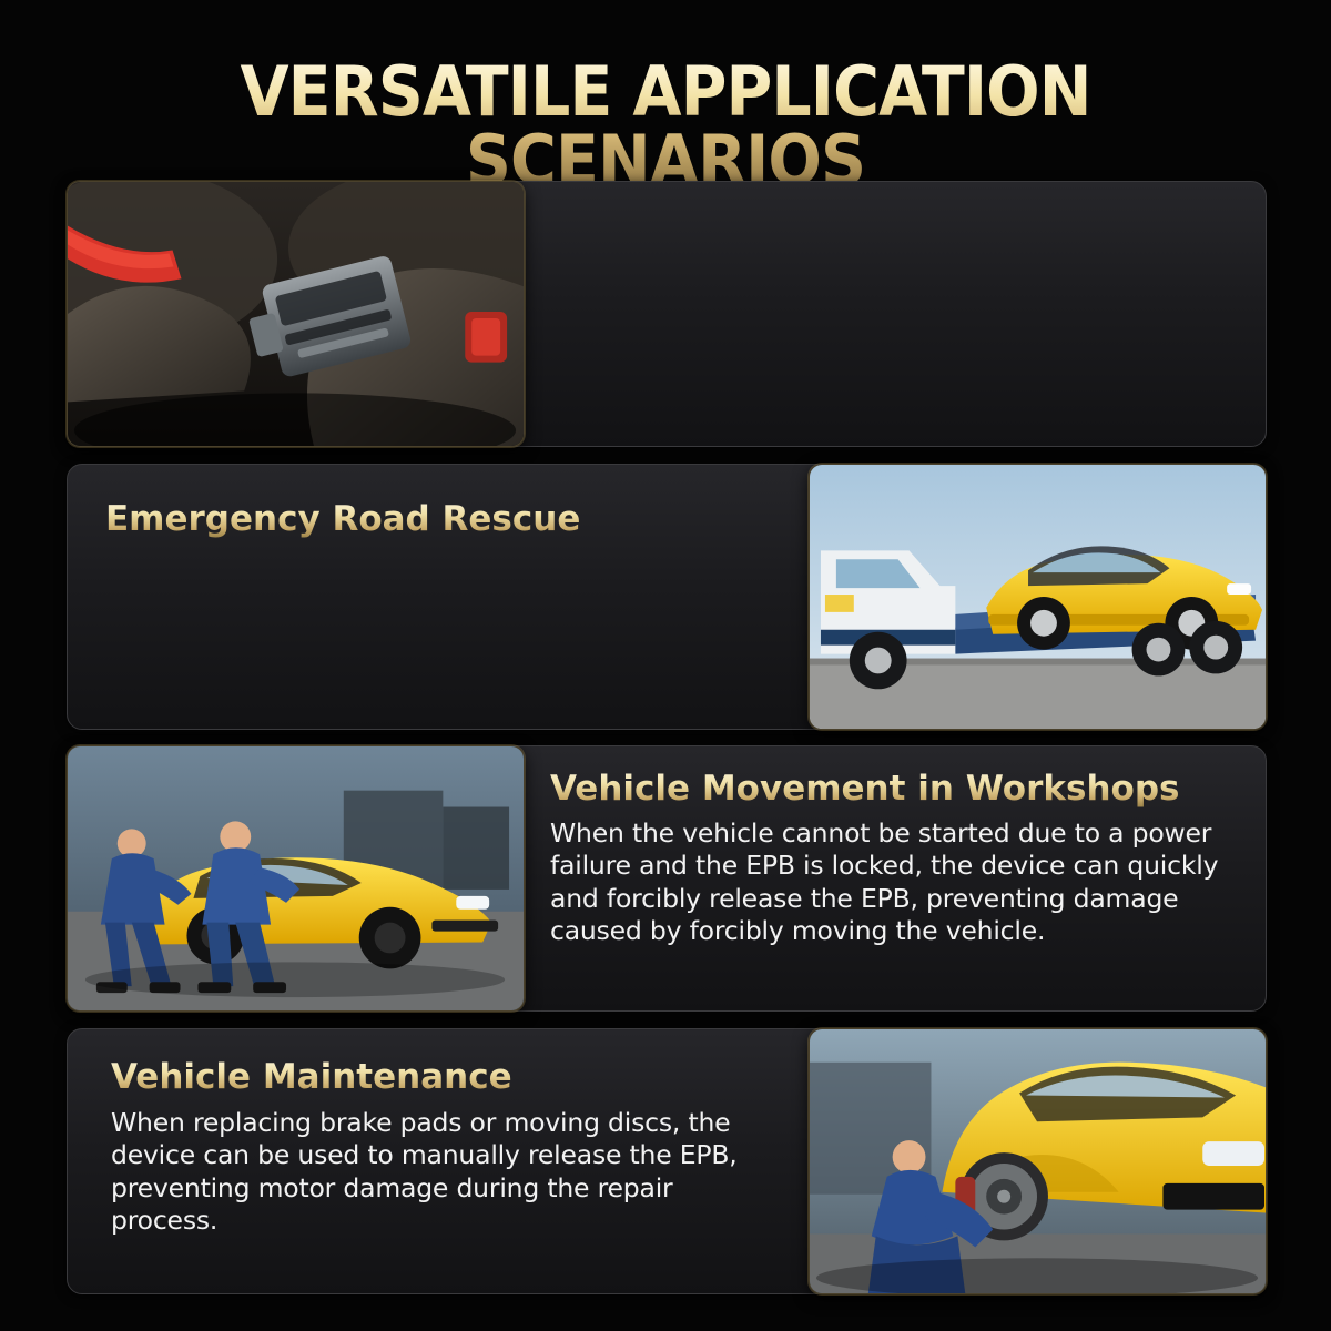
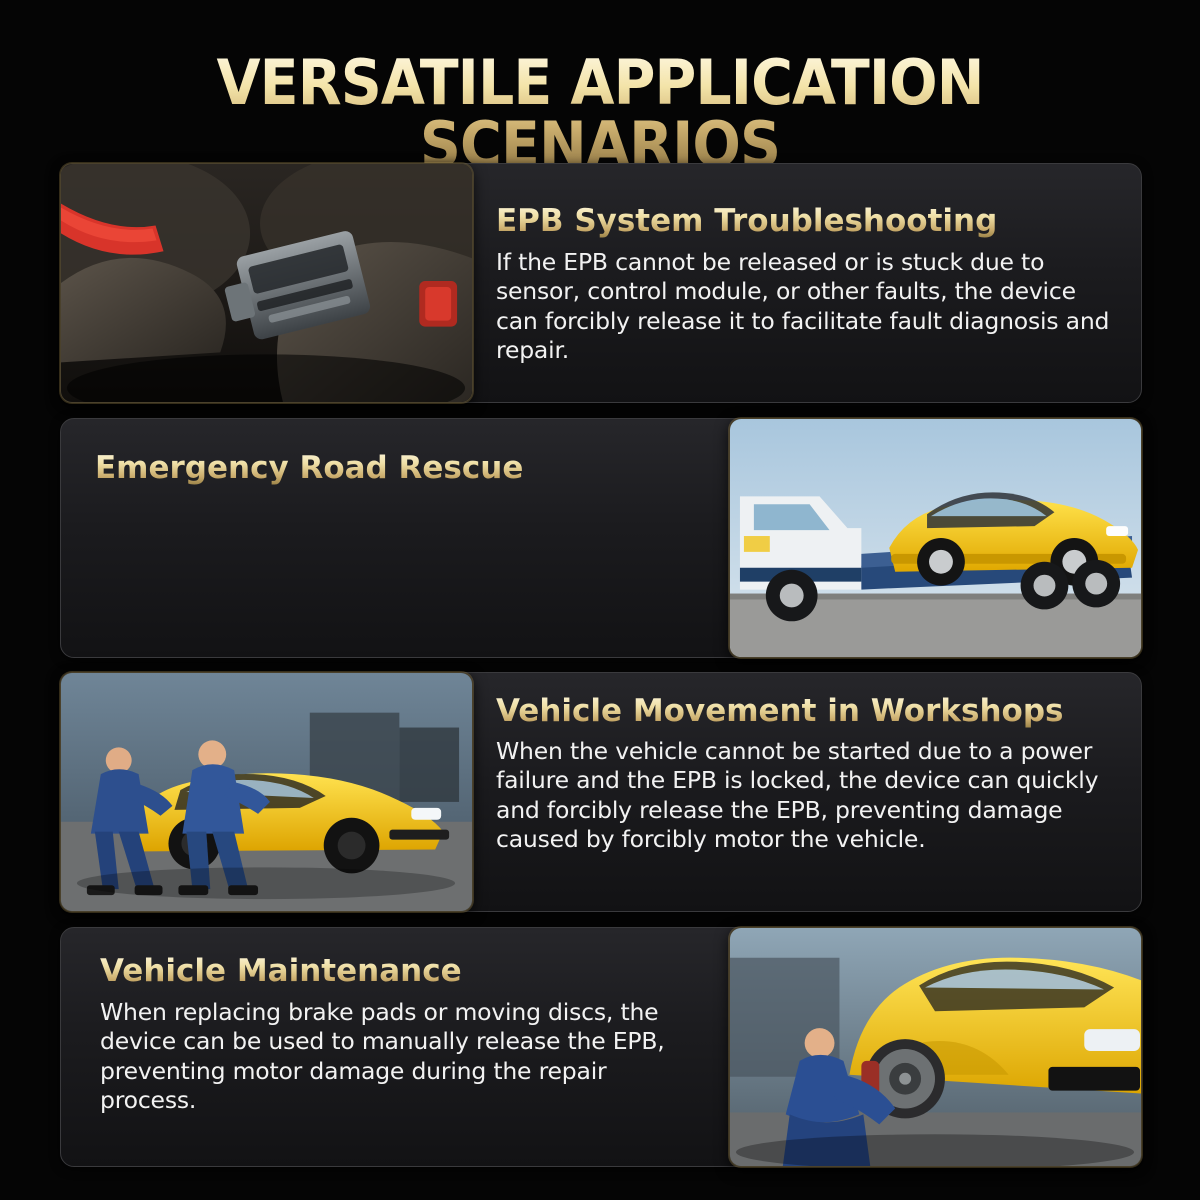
  VERSATILE APPLICATION SCENARIOS
+ EPB System Troubleshooting
+ If the EPB cannot be released or is stuck due to sensor, control module, or other faults, the device can forcibly release it to facilitate fault diagnosis and repair.
  Emergency Road Rescue
  Vehicle Movement in Workshops
- When the vehicle cannot be started due to a power failure and the EPB is locked, the device can quickly and forcibly release the EPB, preventing damage caused by forcibly moving the vehicle.
+ When the vehicle cannot be started due to a power failure and the EPB is locked, the device can quickly and forcibly release the EPB, preventing damage caused by forcibly motor the vehicle.
  Vehicle Maintenance
  When replacing brake pads or moving discs, the device can be used to manually release the EPB, preventing motor damage during the repair process.
